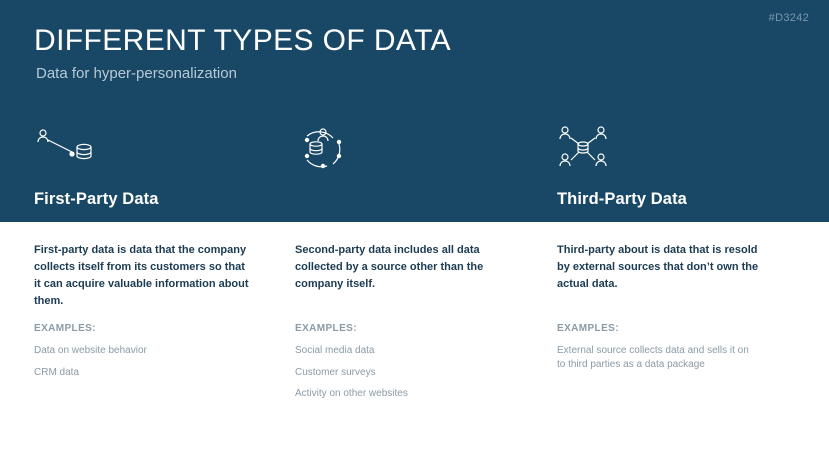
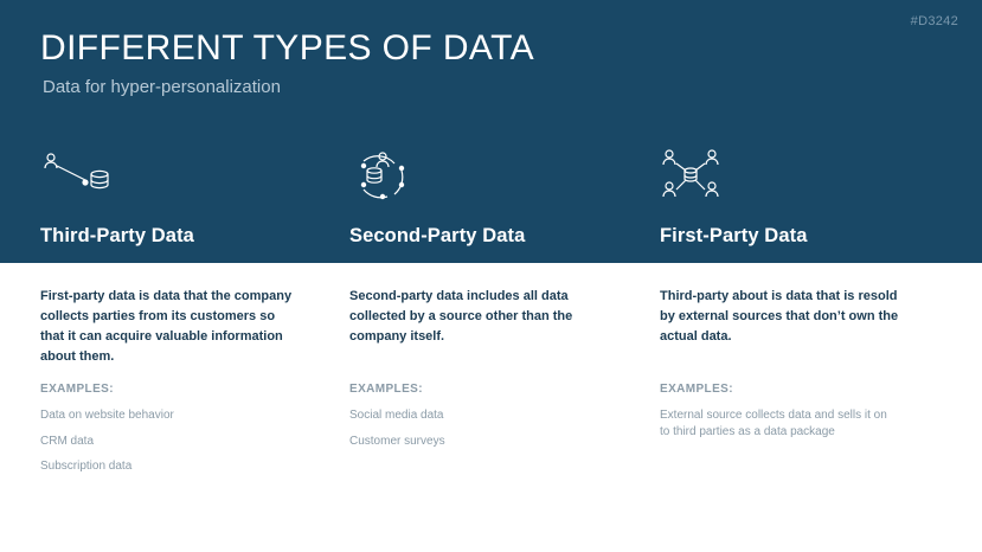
  #D3242
  DIFFERENT TYPES OF DATA
  Data for hyper-personalization
- First-Party Data
+ Third-Party Data
- First-party data is data that the company collects itself from its customers so that it can acquire valuable information about them.
+ First-party data is data that the company collects parties from its customers so that it can acquire valuable information about them.
  EXAMPLES:
  Data on website behavior
  CRM data
+ Subscription data
+ Second-Party Data
  Second-party data includes all data collected by a source other than the company itself.
  EXAMPLES:
  Social media data
  Customer surveys
- Activity on other websites
- Third-Party Data
+ First-Party Data
  Third-party about is data that is resold by external sources that don’t own the actual data.
  EXAMPLES:
  External source collects data and sells it on to third parties as a data package
